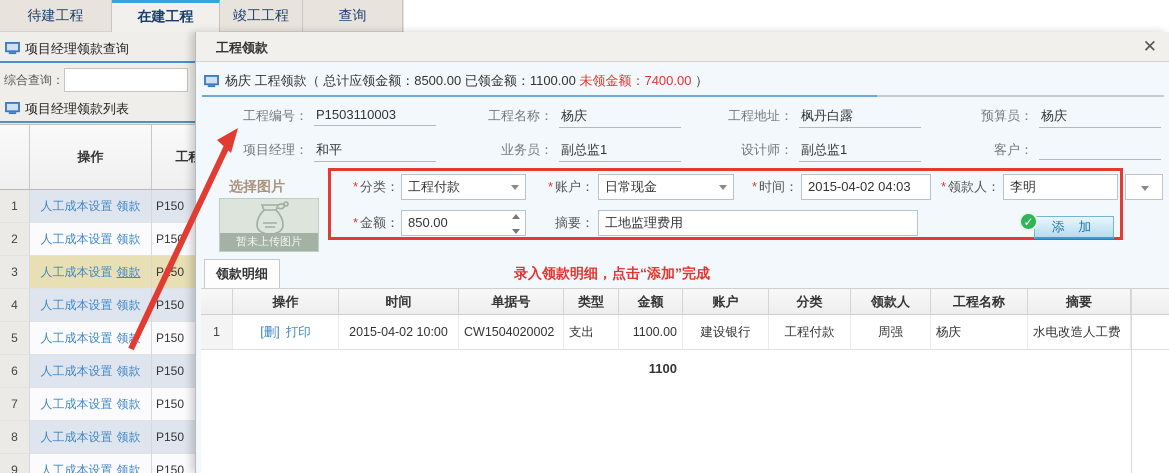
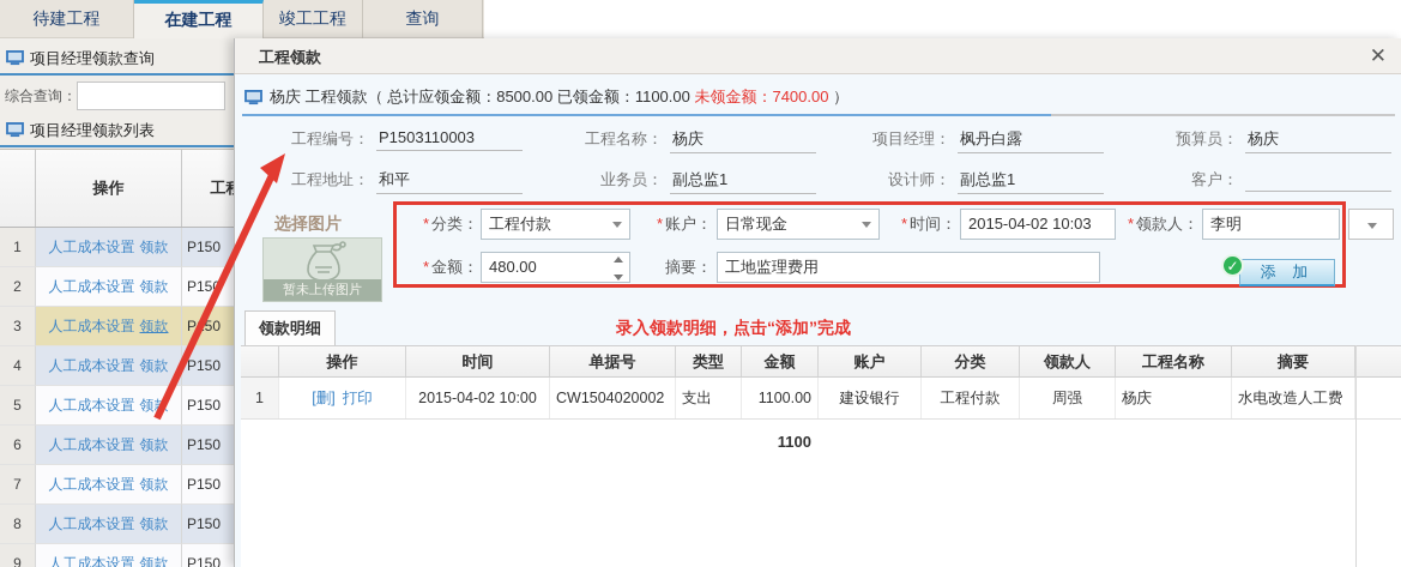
  待建工程
  在建工程
  竣工工程
  查询
  项目经理领款查询
  综合查询：
  项目经理领款列表
  操作
  1
  人工成本设置
  领款
  P150
  2
  人工成本设置
  领款
  P15
  3
  人工成本设置
  领款
  P50
  4
  人工成本设置
  领款
  P150
  5
  人工成本设置
  P150
  6
  人工成本设置
  领款
  P150
  7
  人工成本设置
  领款
  P150
  8
  人工成本设置
  领款
  P150
  9
  人工成本设置
  领款
  P150
  工程领款
  ✕
  杨庆 工程领款（ 总计应领金额：8500.00 已领金额：1100.00 未领金额：7400.00 ）
  工程编号：
  P1503110003
  工程名称：
  杨庆
- 工程地址：
+ 项目经理：
  枫丹白露
  预算员：
  杨庆
- 项目经理：
+ 工程地址：
  和平
  业务员：
  副总监1
  设计师：
  副总监1
  客户：
  选择图片
  暂未上传图片
  * 分类：
  工程付款
  * 账户：
  日常现金
  * 时间：
- 2015-04-02 04:03
+ 2015-04-02 10:03
  * 领款人：
  李明
  * 金额：
- 850.00
+ 480.00
  摘要：
  工地监理费用
  ✓
  添 加
  领款明细
  录入领款明细，点击“添加”完成
  操作
  时间
  单据号
  类型
  金额
  账户
  分类
  领款人
  工程名称
  摘要
  1
  [删]
  打印
  2015-04-02 10:00
  CW1504020002
  支出
  1100.00
  建设银行
  工程付款
  周强
  杨庆
  水电改造人工费
  1100
